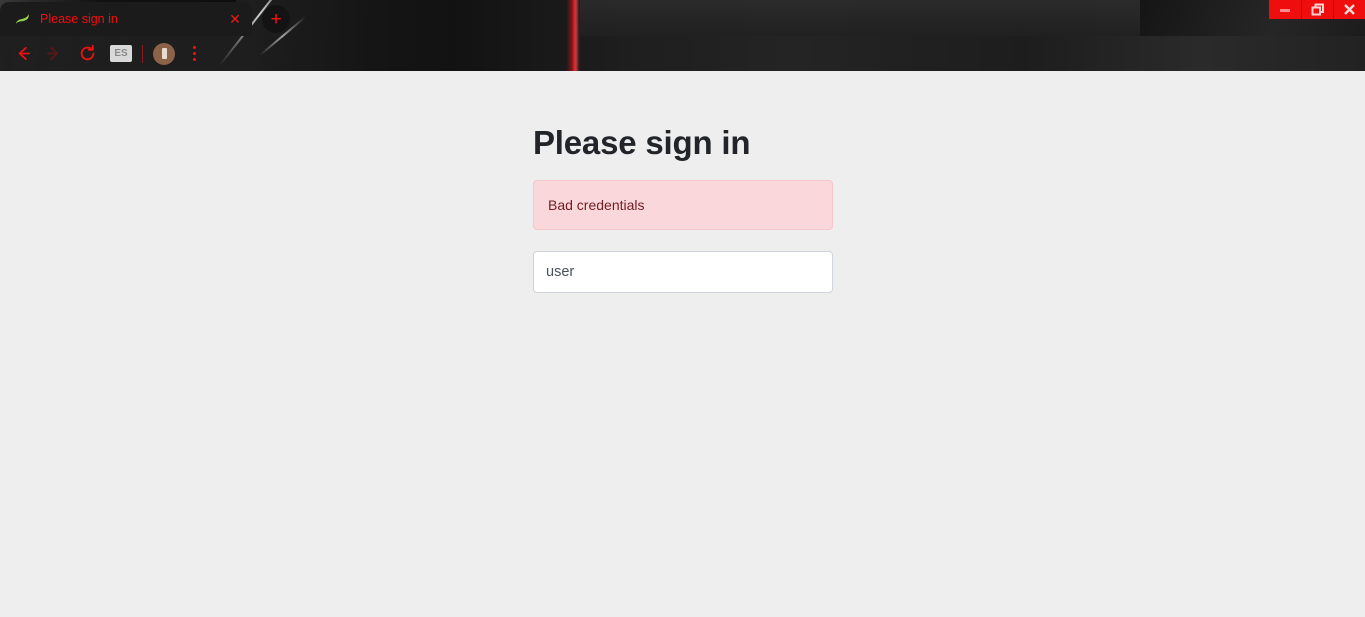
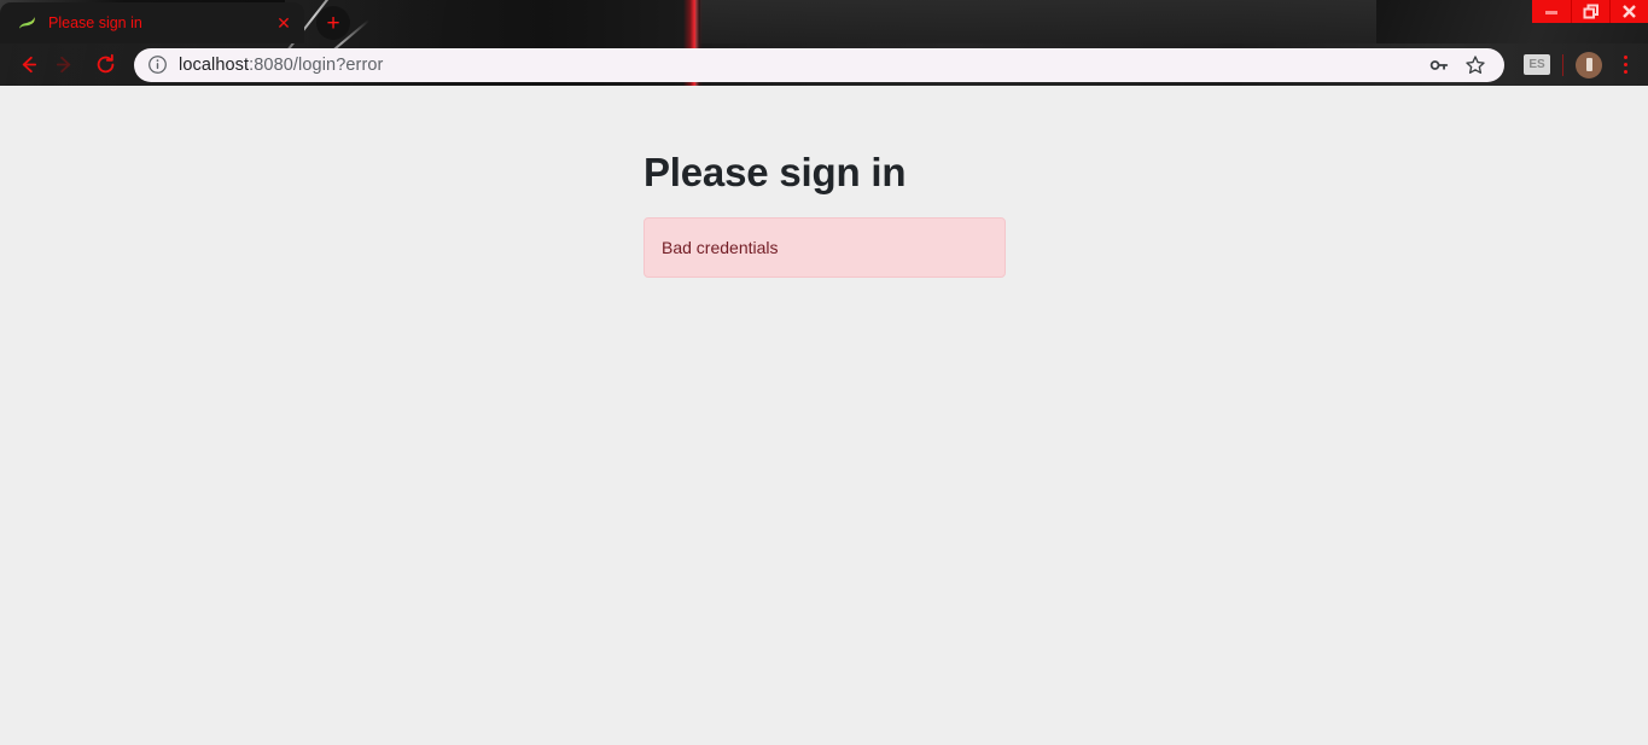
  Please sign in
  ✕
  +
+ localhost:8080/login?error
  ES
  Please sign in
  Bad credentials
- user
